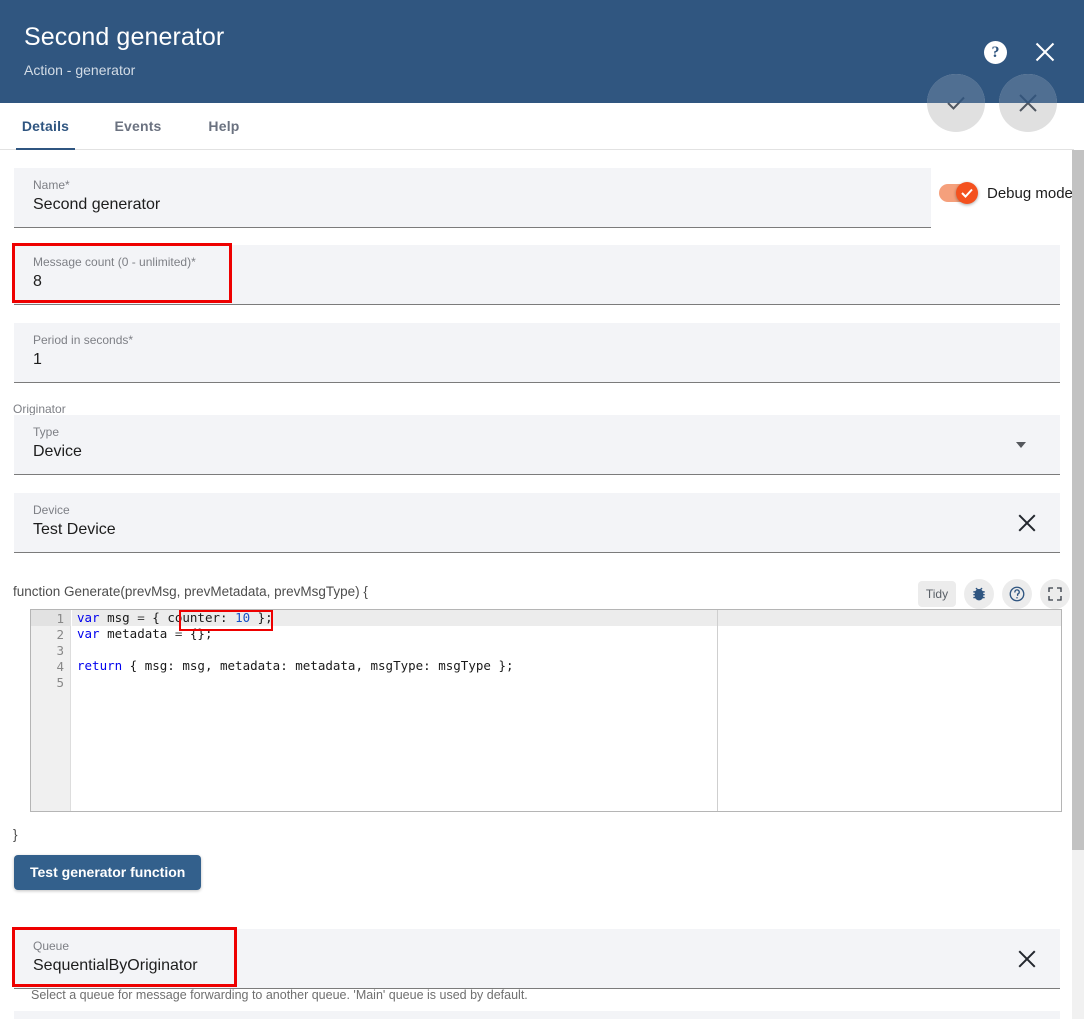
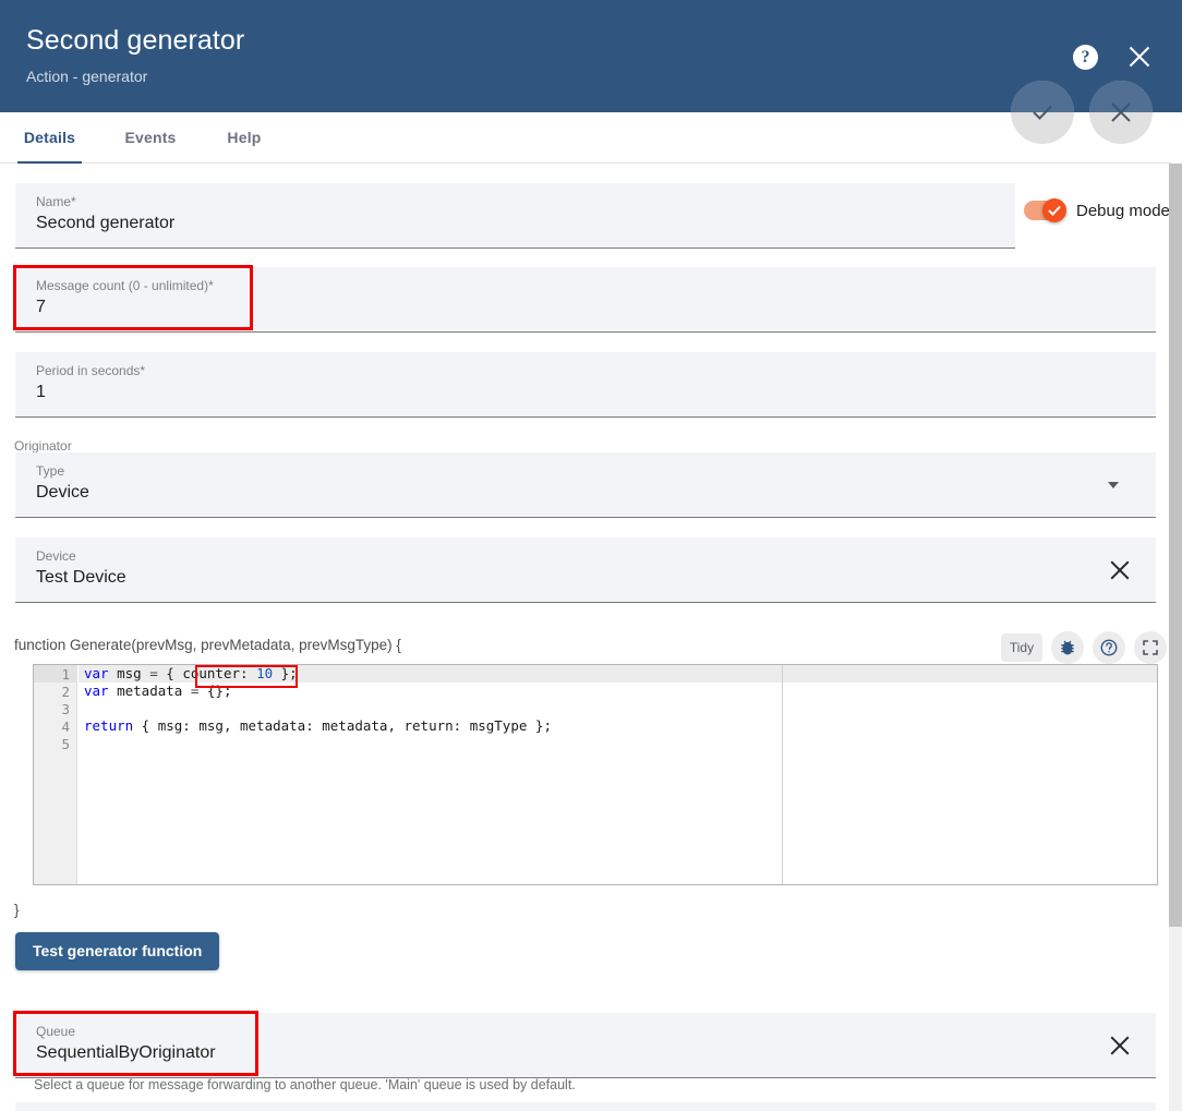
  Second generator
  Action - generator
  ?
  Details
  Events
  Help
  Name*
  Second generator
  Debug mode
  Message count (0 - unlimited)*
- 8
+ 7
  Period in seconds*
  1
  Originator
  Type
  Device
  Device
  Test Device
  Queue
  SequentialByOriginator
  function Generate(prevMsg, prevMetadata, prevMsgType) {
  Tidy
  1
  2
  3
  4
  5
  var msg = { counter: 10 };
  var metadata = {};
- return { msg: msg, metadata: metadata, msgType: msgType };
+ return { msg: msg, metadata: metadata, return: msgType };
  }
  Test generator function
  Select a queue for message forwarding to another queue. 'Main' queue is used by default.
